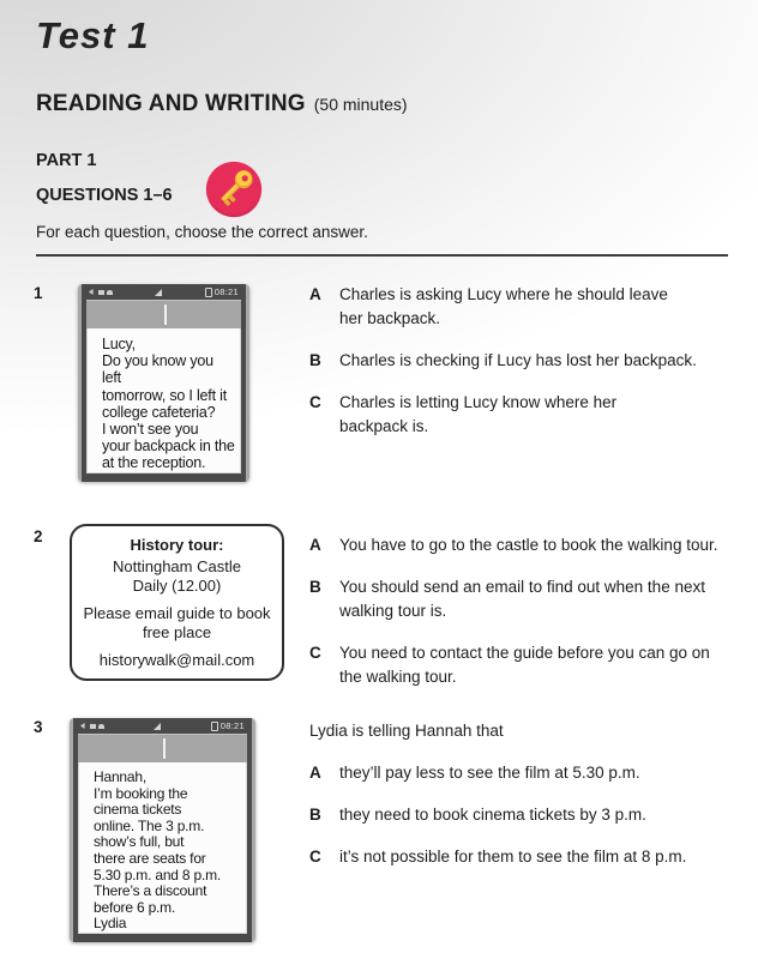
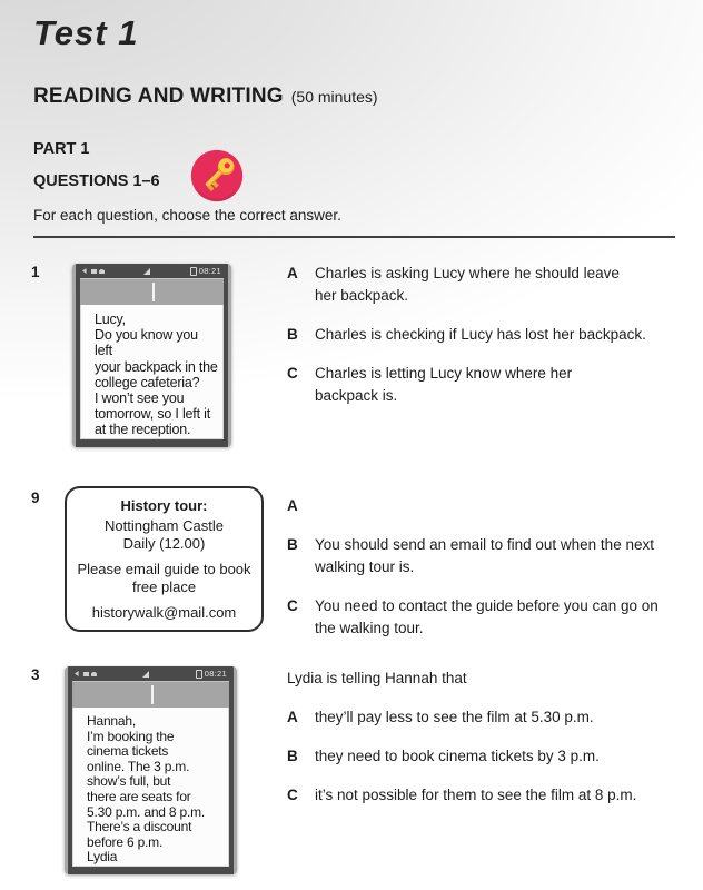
  Test 1
  READING AND WRITING (50 minutes)
  PART 1
  QUESTIONS 1–6
  For each question, choose the correct answer.
  1
  08:21
  Lucy,
  Do you know you left
- tomorrow, so I left it
+ your backpack in the
  college cafeteria?
  I won’t see you
- your backpack in the
+ tomorrow, so I left it
  at the reception.
  A
  Charles is asking Lucy where he should leave
  her backpack.
  B
  Charles is checking if Lucy has lost her backpack.
  C
  Charles is letting Lucy know where her
  backpack is.
- 2
+ 9
  History tour:
  Nottingham Castle
  Daily (12.00)
  Please email guide to book
  free place
  historywalk@mail.com
  A
- You have to go to the castle to book the walking tour.
  B
  You should send an email to find out when the next
  walking tour is.
  C
  You need to contact the guide before you can go on
  the walking tour.
  3
  08:21
  Hannah,
  I’m booking the
  cinema tickets
  online. The 3 p.m.
  show’s full, but
  there are seats for
  5.30 p.m. and 8 p.m.
  There’s a discount
  before 6 p.m.
  Lydia
  Lydia is telling Hannah that
  A
  they’ll pay less to see the film at 5.30 p.m.
  B
  they need to book cinema tickets by 3 p.m.
  C
  it’s not possible for them to see the film at 8 p.m.
